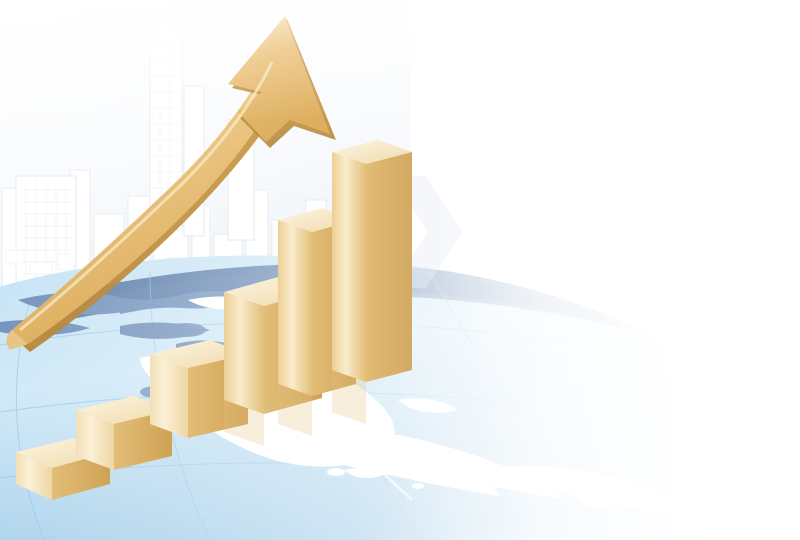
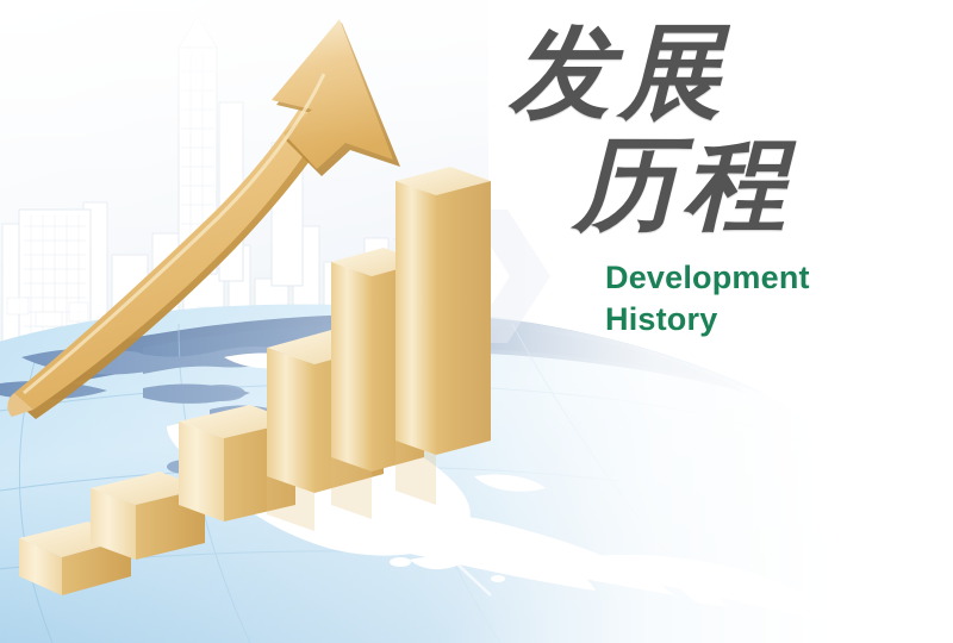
+ 发展
+ 历程
+ Development
+ History
